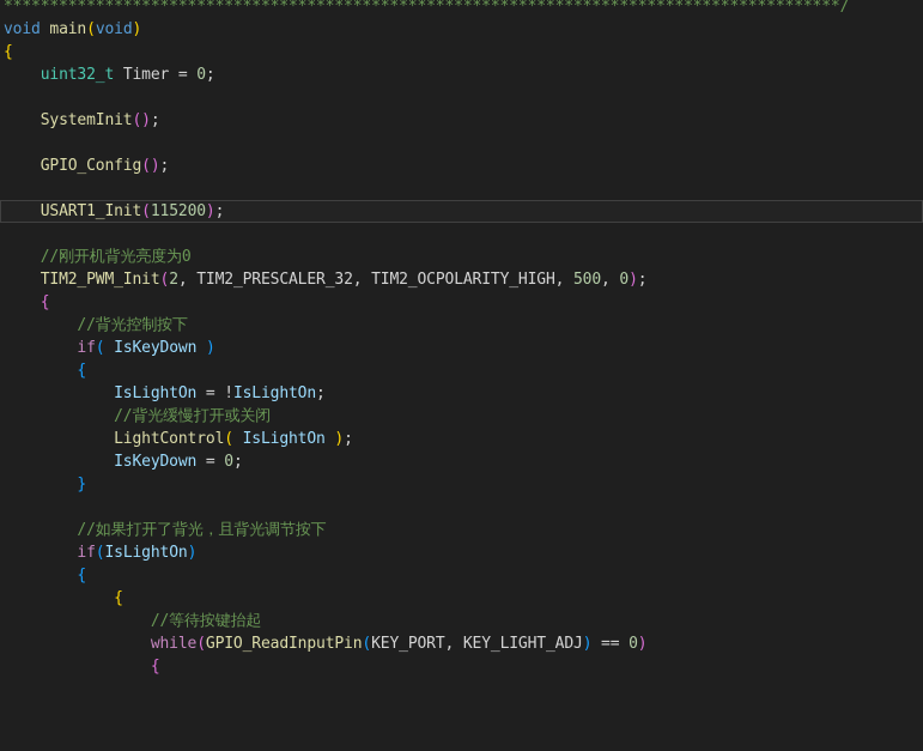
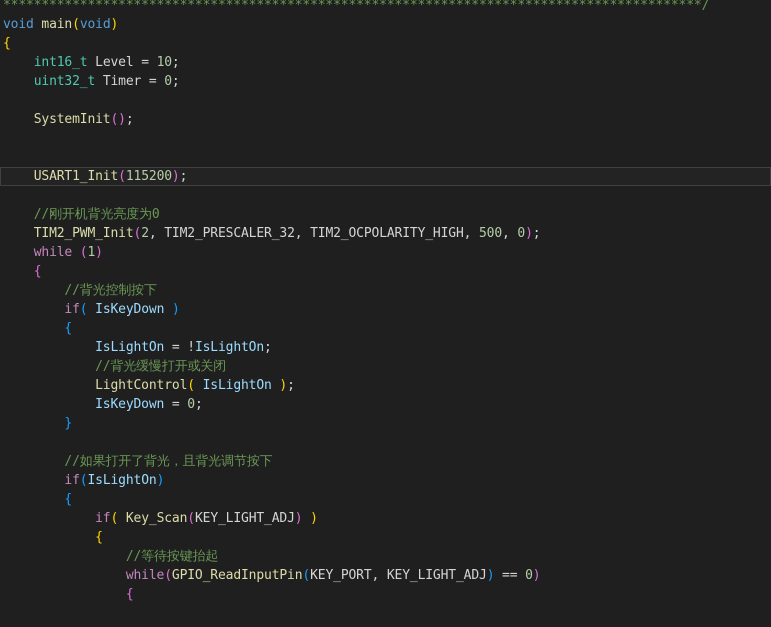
  *******************************************************************************************/
  void main(void)
  {
+ int16_t Level = 10;
  uint32_t Timer = 0;
  SystemInit();
- GPIO_Config();
  USART1_Init(115200);
  //刚开机背光亮度为0
  TIM2_PWM_Init(2, TIM2_PRESCALER_32, TIM2_OCPOLARITY_HIGH, 500, 0);
+ while (1)
  {
  //背光控制按下
  if( IsKeyDown )
  {
  IsLightOn = !IsLightOn;
  //背光缓慢打开或关闭
  LightControl( IsLightOn );
  IsKeyDown = 0;
  }
  //如果打开了背光，且背光调节按下
  if(IsLightOn)
  {
+ if( Key_Scan(KEY_LIGHT_ADJ) )
  {
  //等待按键抬起
  while(GPIO_ReadInputPin(KEY_PORT, KEY_LIGHT_ADJ) == 0)
  {
